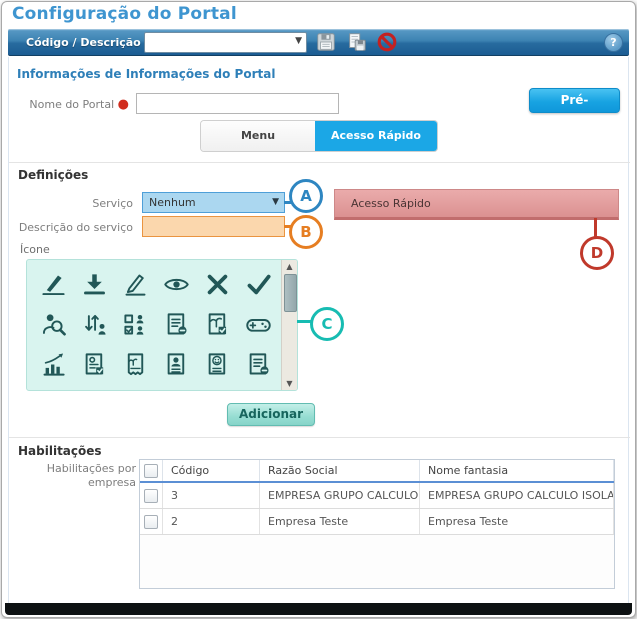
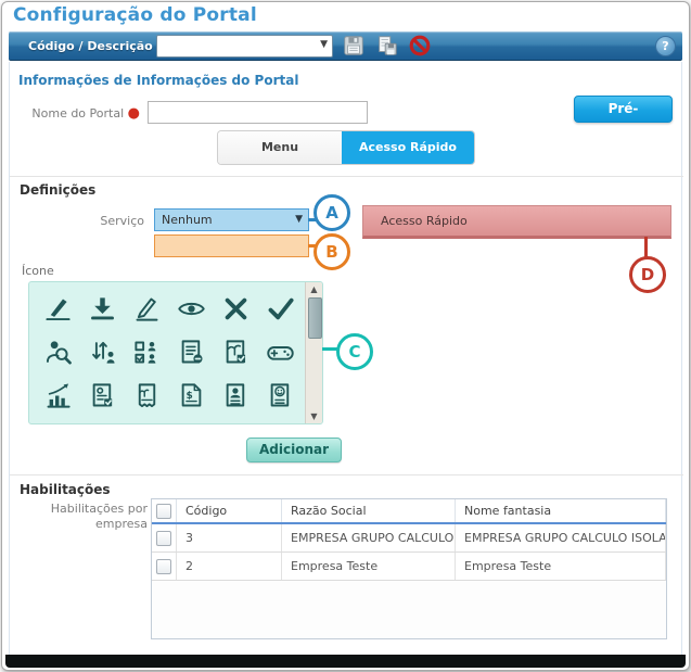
  Configuração do Portal
  Código / Descrição
  ▼
  ?
  Informações de Informações do Portal
  Nome do Portal ●
  Menu
  Acesso Rápido
  Definições
  Serviço
  Nenhum
  ▼
- Descrição do serviço
  Acesso Rápido
  Ícone
+ $
  ▲
  ▼
  Adicionar
  A
  B
  C
  D
  Habilitações
  Habilitações por empresa
  	Código	Razão Social	Nome fantasia
  	3	EMPRESA GRUPO CALCULO	EMPRESA GRUPO CALCULO ISOLA
  	2	Empresa Teste	Empresa Teste
